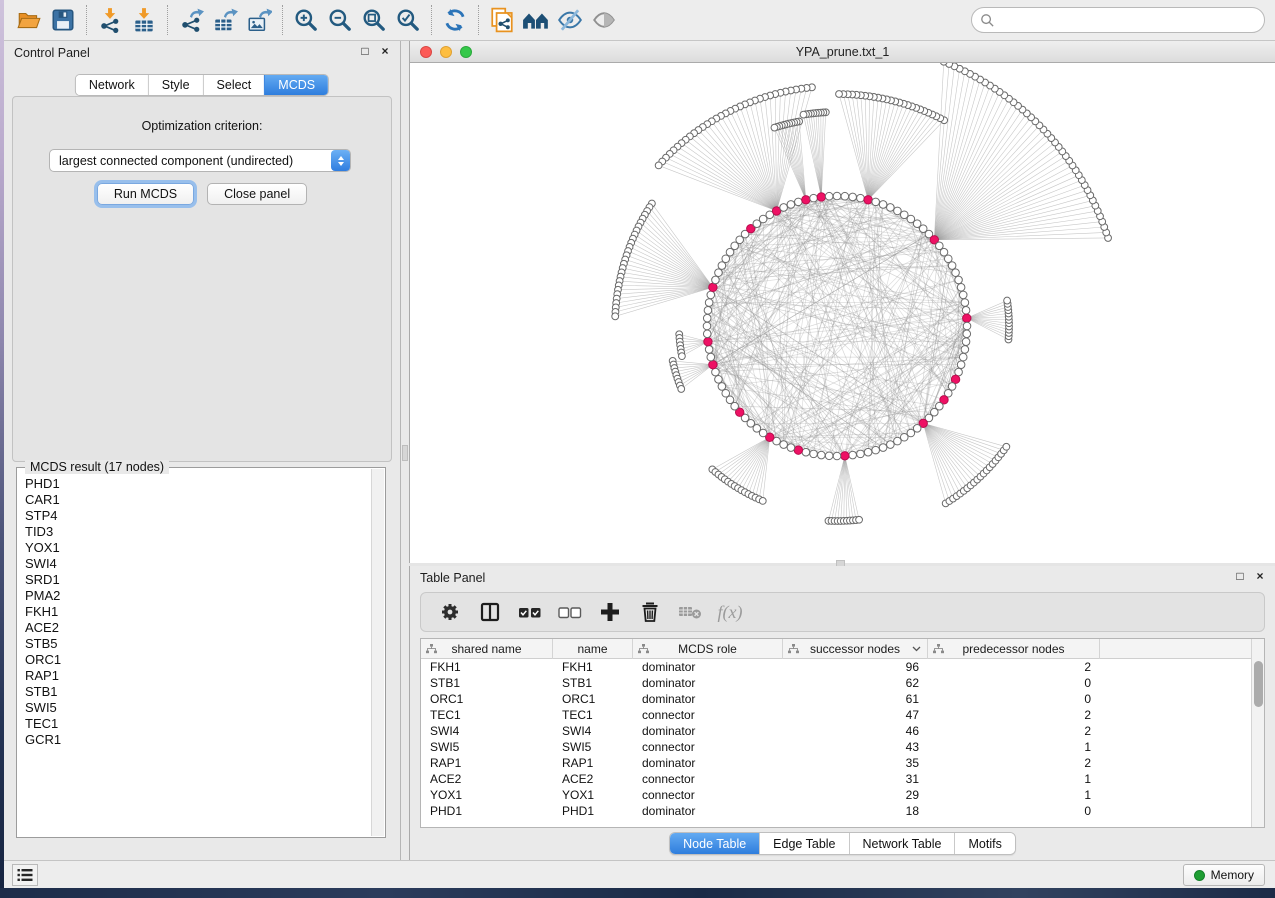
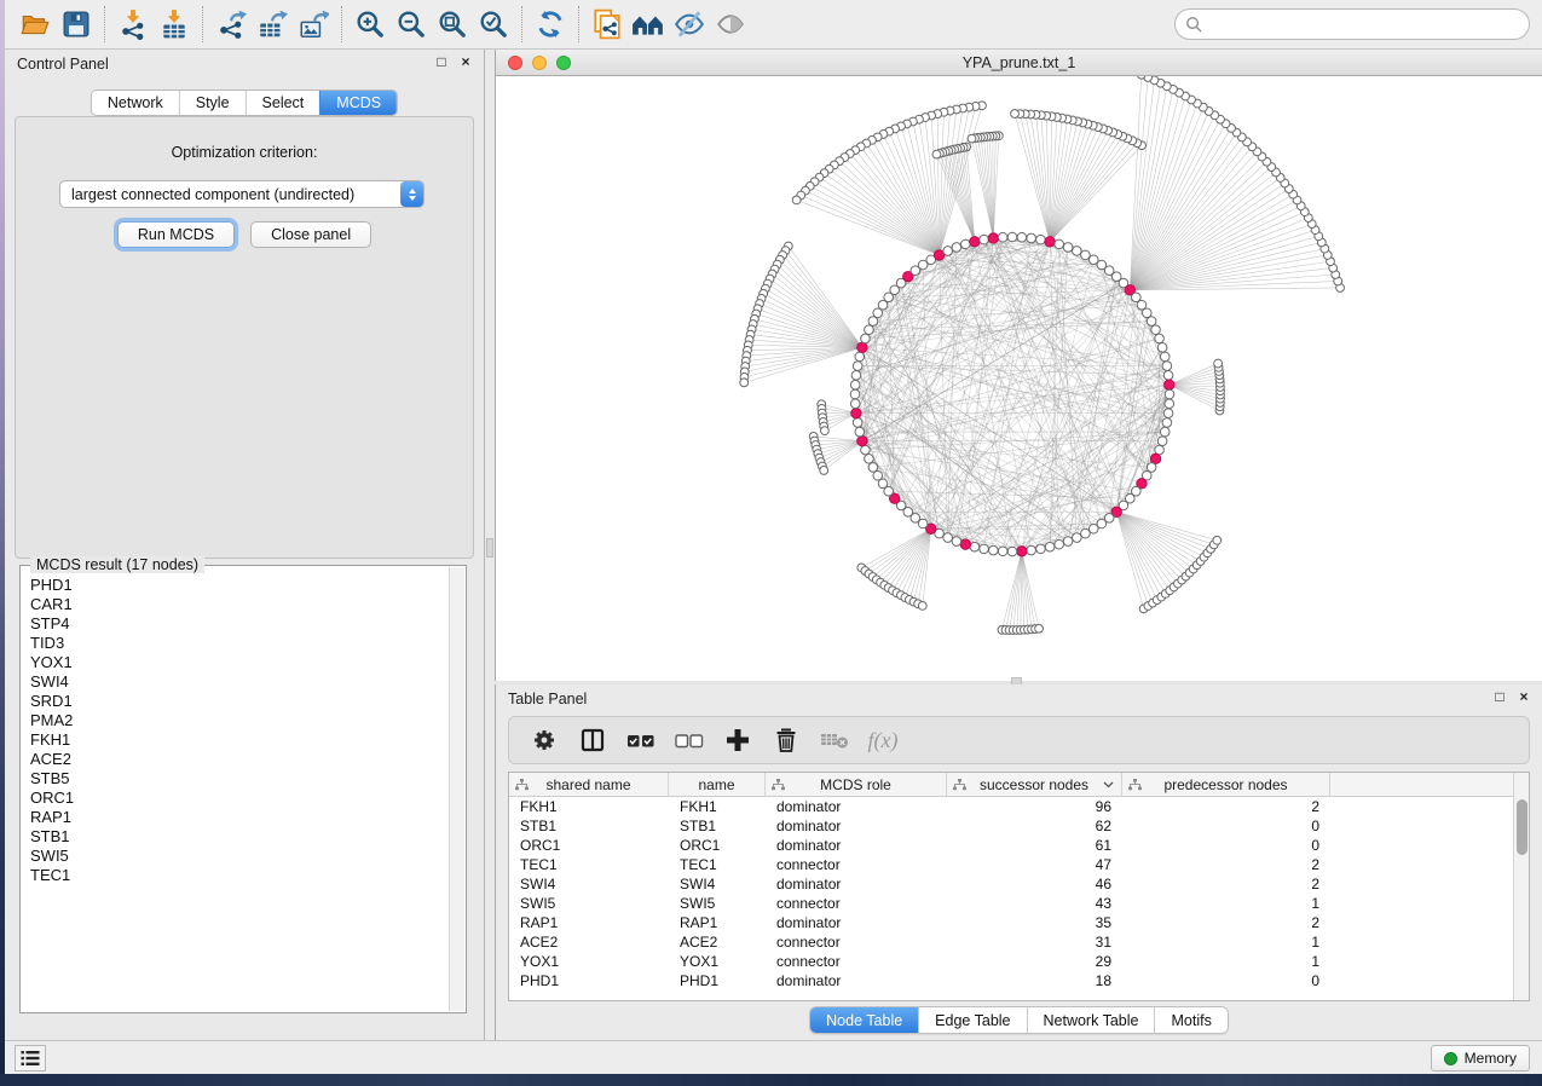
  Control Panel
  □
  ×
  Network
  Style
  Select
  MCDS
  Optimization criterion:
  largest connected component (undirected)
  Run MCDS
  Close panel
  MCDS result (17 nodes)
  PHD1
  CAR1
  STP4
  TID3
  YOX1
  SWI4
  SRD1
  PMA2
  FKH1
  ACE2
  STB5
  ORC1
  RAP1
  STB1
  SWI5
  TEC1
- GCR1
  YPA_prune.txt_1
  Table Panel
  □
  ×
  f(x)
  shared name
  name
  MCDS role
  successor nodes
  predecessor nodes
  FKH1
  FKH1
  dominator
  96
  2
  STB1
  STB1
  dominator
  62
  0
  ORC1
  ORC1
  dominator
  61
  0
  TEC1
  TEC1
  connector
  47
  2
  SWI4
  SWI4
  dominator
  46
  2
  SWI5
  SWI5
  connector
  43
  1
  RAP1
  RAP1
  dominator
  35
  2
  ACE2
  ACE2
  connector
  31
  1
  YOX1
  YOX1
  connector
  29
  1
  PHD1
  PHD1
  dominator
  18
  0
  Node Table
  Edge Table
  Network Table
  Motifs
  Memory
